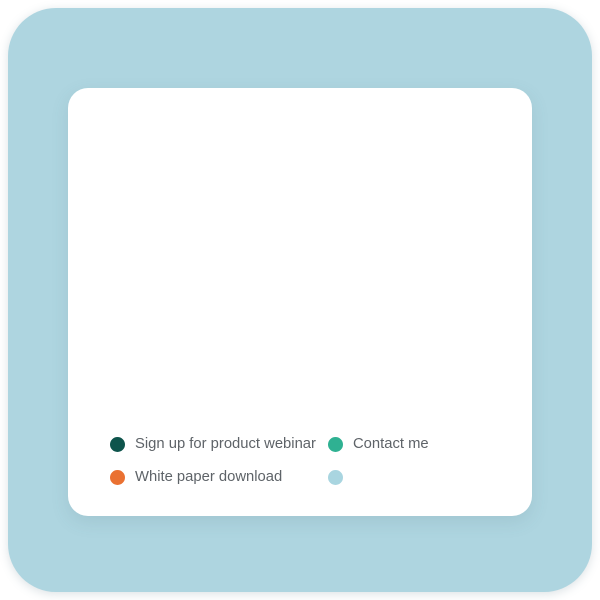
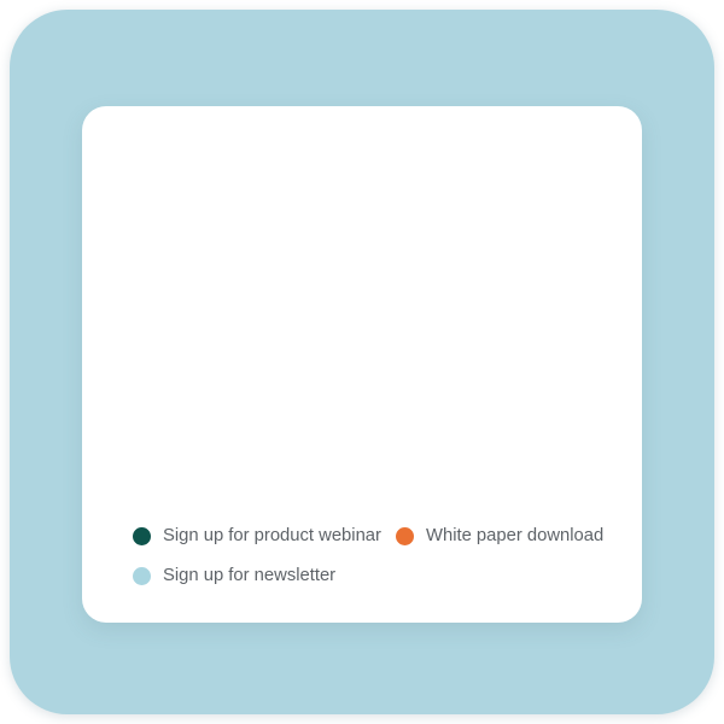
  Sign up for product webinar
- Contact me
  White paper download
+ Sign up for newsletter
